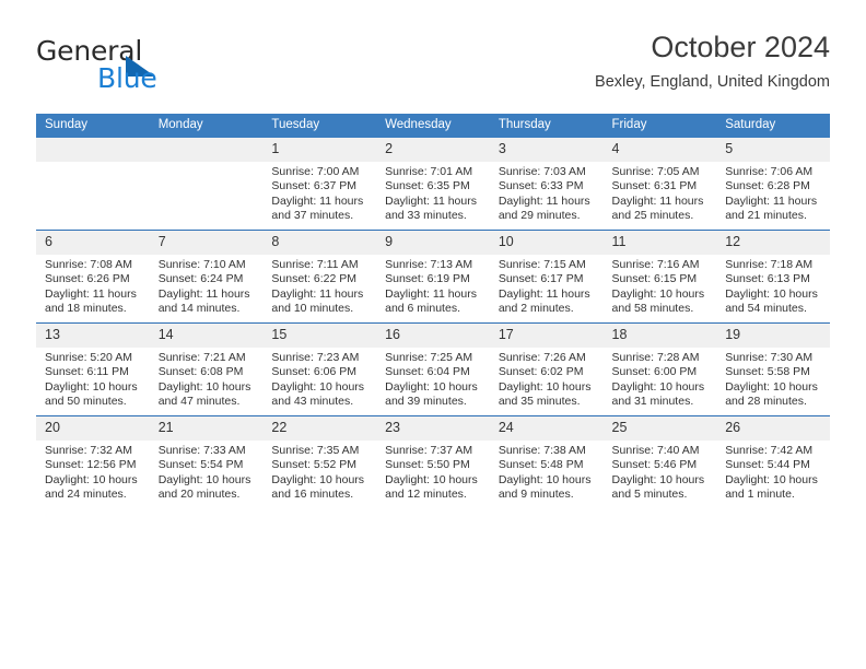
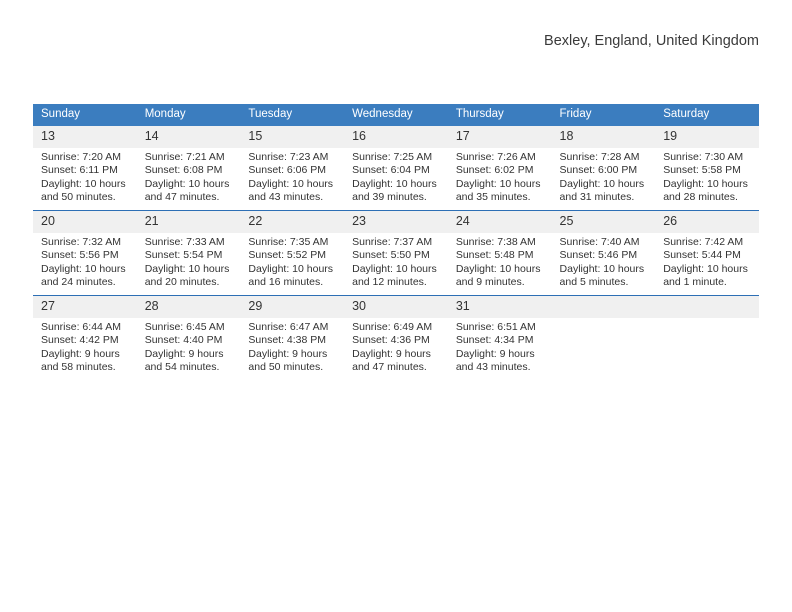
- General
- Blue
- October 2024
  Bexley, England, United Kingdom
  Sunday	Monday	Tuesday	Wednesday	Thursday	Friday	Saturday
- 		1Sunrise: 7:00 AMSunset: 6:37 PMDaylight: 11 hoursand 37 minutes.	2Sunrise: 7:01 AMSunset: 6:35 PMDaylight: 11 hoursand 33 minutes.	3Sunrise: 7:03 AMSunset: 6:33 PMDaylight: 11 hoursand 29 minutes.	4Sunrise: 7:05 AMSunset: 6:31 PMDaylight: 11 hoursand 25 minutes.	5Sunrise: 7:06 AMSunset: 6:28 PMDaylight: 11 hoursand 21 minutes.
- 6Sunrise: 7:08 AMSunset: 6:26 PMDaylight: 11 hoursand 18 minutes.	7Sunrise: 7:10 AMSunset: 6:24 PMDaylight: 11 hoursand 14 minutes.	8Sunrise: 7:11 AMSunset: 6:22 PMDaylight: 11 hoursand 10 minutes.	9Sunrise: 7:13 AMSunset: 6:19 PMDaylight: 11 hoursand 6 minutes.	10Sunrise: 7:15 AMSunset: 6:17 PMDaylight: 11 hoursand 2 minutes.	11Sunrise: 7:16 AMSunset: 6:15 PMDaylight: 10 hoursand 58 minutes.	12Sunrise: 7:18 AMSunset: 6:13 PMDaylight: 10 hoursand 54 minutes.
- 13Sunrise: 5:20 AMSunset: 6:11 PMDaylight: 10 hoursand 50 minutes.	14Sunrise: 7:21 AMSunset: 6:08 PMDaylight: 10 hoursand 47 minutes.	15Sunrise: 7:23 AMSunset: 6:06 PMDaylight: 10 hoursand 43 minutes.	16Sunrise: 7:25 AMSunset: 6:04 PMDaylight: 10 hoursand 39 minutes.	17Sunrise: 7:26 AMSunset: 6:02 PMDaylight: 10 hoursand 35 minutes.	18Sunrise: 7:28 AMSunset: 6:00 PMDaylight: 10 hoursand 31 minutes.	19Sunrise: 7:30 AMSunset: 5:58 PMDaylight: 10 hoursand 28 minutes.
+ 13Sunrise: 7:20 AMSunset: 6:11 PMDaylight: 10 hoursand 50 minutes.	14Sunrise: 7:21 AMSunset: 6:08 PMDaylight: 10 hoursand 47 minutes.	15Sunrise: 7:23 AMSunset: 6:06 PMDaylight: 10 hoursand 43 minutes.	16Sunrise: 7:25 AMSunset: 6:04 PMDaylight: 10 hoursand 39 minutes.	17Sunrise: 7:26 AMSunset: 6:02 PMDaylight: 10 hoursand 35 minutes.	18Sunrise: 7:28 AMSunset: 6:00 PMDaylight: 10 hoursand 31 minutes.	19Sunrise: 7:30 AMSunset: 5:58 PMDaylight: 10 hoursand 28 minutes.
- 20Sunrise: 7:32 AMSunset: 12:56 PMDaylight: 10 hoursand 24 minutes.	21Sunrise: 7:33 AMSunset: 5:54 PMDaylight: 10 hoursand 20 minutes.	22Sunrise: 7:35 AMSunset: 5:52 PMDaylight: 10 hoursand 16 minutes.	23Sunrise: 7:37 AMSunset: 5:50 PMDaylight: 10 hoursand 12 minutes.	24Sunrise: 7:38 AMSunset: 5:48 PMDaylight: 10 hoursand 9 minutes.	25Sunrise: 7:40 AMSunset: 5:46 PMDaylight: 10 hoursand 5 minutes.	26Sunrise: 7:42 AMSunset: 5:44 PMDaylight: 10 hoursand 1 minute.
+ 20Sunrise: 7:32 AMSunset: 5:56 PMDaylight: 10 hoursand 24 minutes.	21Sunrise: 7:33 AMSunset: 5:54 PMDaylight: 10 hoursand 20 minutes.	22Sunrise: 7:35 AMSunset: 5:52 PMDaylight: 10 hoursand 16 minutes.	23Sunrise: 7:37 AMSunset: 5:50 PMDaylight: 10 hoursand 12 minutes.	24Sunrise: 7:38 AMSunset: 5:48 PMDaylight: 10 hoursand 9 minutes.	25Sunrise: 7:40 AMSunset: 5:46 PMDaylight: 10 hoursand 5 minutes.	26Sunrise: 7:42 AMSunset: 5:44 PMDaylight: 10 hoursand 1 minute.
+ 27Sunrise: 6:44 AMSunset: 4:42 PMDaylight: 9 hoursand 58 minutes.	28Sunrise: 6:45 AMSunset: 4:40 PMDaylight: 9 hoursand 54 minutes.	29Sunrise: 6:47 AMSunset: 4:38 PMDaylight: 9 hoursand 50 minutes.	30Sunrise: 6:49 AMSunset: 4:36 PMDaylight: 9 hoursand 47 minutes.	31Sunrise: 6:51 AMSunset: 4:34 PMDaylight: 9 hoursand 43 minutes.
